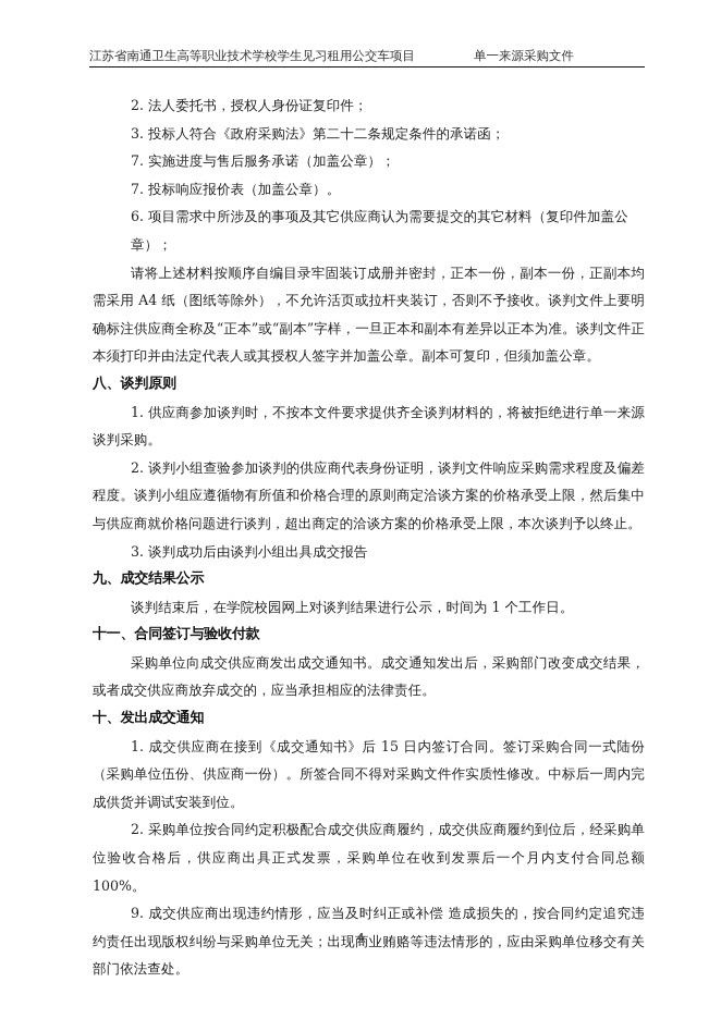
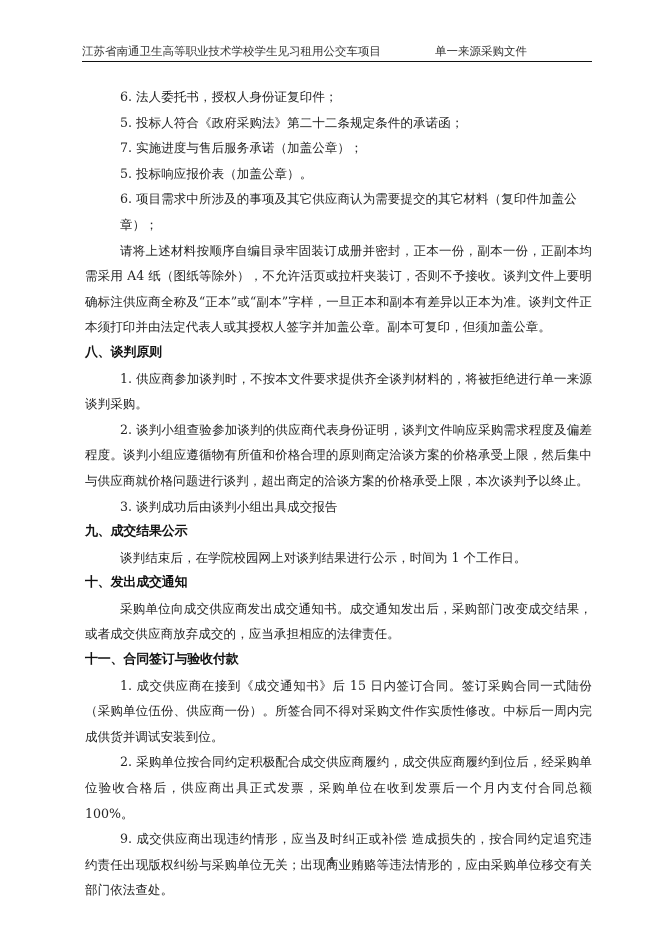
  江苏省南通卫生高等职业技术学校学生见习租用公交车项目
  单一来源采购文件
- 2. 法人委托书，授权人身份证复印件；
+ 6. 法人委托书，授权人身份证复印件；
- 3. 投标人符合《政府采购法》第二十二条规定条件的承诺函；
+ 5. 投标人符合《政府采购法》第二十二条规定条件的承诺函；
  7. 实施进度与售后服务承诺（加盖公章）；
- 7. 投标响应报价表（加盖公章）。
+ 5. 投标响应报价表（加盖公章）。
  6. 项目需求中所涉及的事项及其它供应商认为需要提交的其它材料（复印件加盖公章）；
  请将上述材料按顺序自编目录牢固装订成册并密封，正本一份，副本一份，正副本均需采用 A4 纸（图纸等除外），不允许活页或拉杆夹装订，否则不予接收。谈判文件上要明确标注供应商全称及“正本”或“副本”字样，一旦正本和副本有差异以正本为准。谈判文件正本须打印并由法定代表人或其授权人签字并加盖公章。副本可复印，但须加盖公章。
  八、谈判原则
  1. 供应商参加谈判时，不按本文件要求提供齐全谈判材料的，将被拒绝进行单一来源谈判采购。
  2. 谈判小组查验参加谈判的供应商代表身份证明，谈判文件响应采购需求程度及偏差程度。谈判小组应遵循物有所值和价格合理的原则商定洽谈方案的价格承受上限，然后集中与供应商就价格问题进行谈判，超出商定的洽谈方案的价格承受上限，本次谈判予以终止。
  3. 谈判成功后由谈判小组出具成交报告
  九、成交结果公示
  谈判结束后，在学院校园网上对谈判结果进行公示，时间为 1 个工作日。
- 十一、合同签订与验收付款
+ 十、发出成交通知
  采购单位向成交供应商发出成交通知书。成交通知发出后，采购部门改变成交结果，或者成交供应商放弃成交的，应当承担相应的法律责任。
- 十、发出成交通知
+ 十一、合同签订与验收付款
  1. 成交供应商在接到《成交通知书》后 15 日内签订合同。签订采购合同一式陆份（采购单位伍份、供应商一份）。所签合同不得对采购文件作实质性修改。中标后一周内完成供货并调试安装到位。
  2. 采购单位按合同约定积极配合成交供应商履约，成交供应商履约到位后，经采购单位验收合格后，供应商出具正式发票，采购单位在收到发票后一个月内支付合同总额 100%。
  9. 成交供应商出现违约情形，应当及时纠正或补偿 造成损失的，按合同约定追究违约责任出现版权纠纷与采购单位无关；出现商业贿赂等违法情形的，应由采购单位移交有关部门依法查处。
  4
